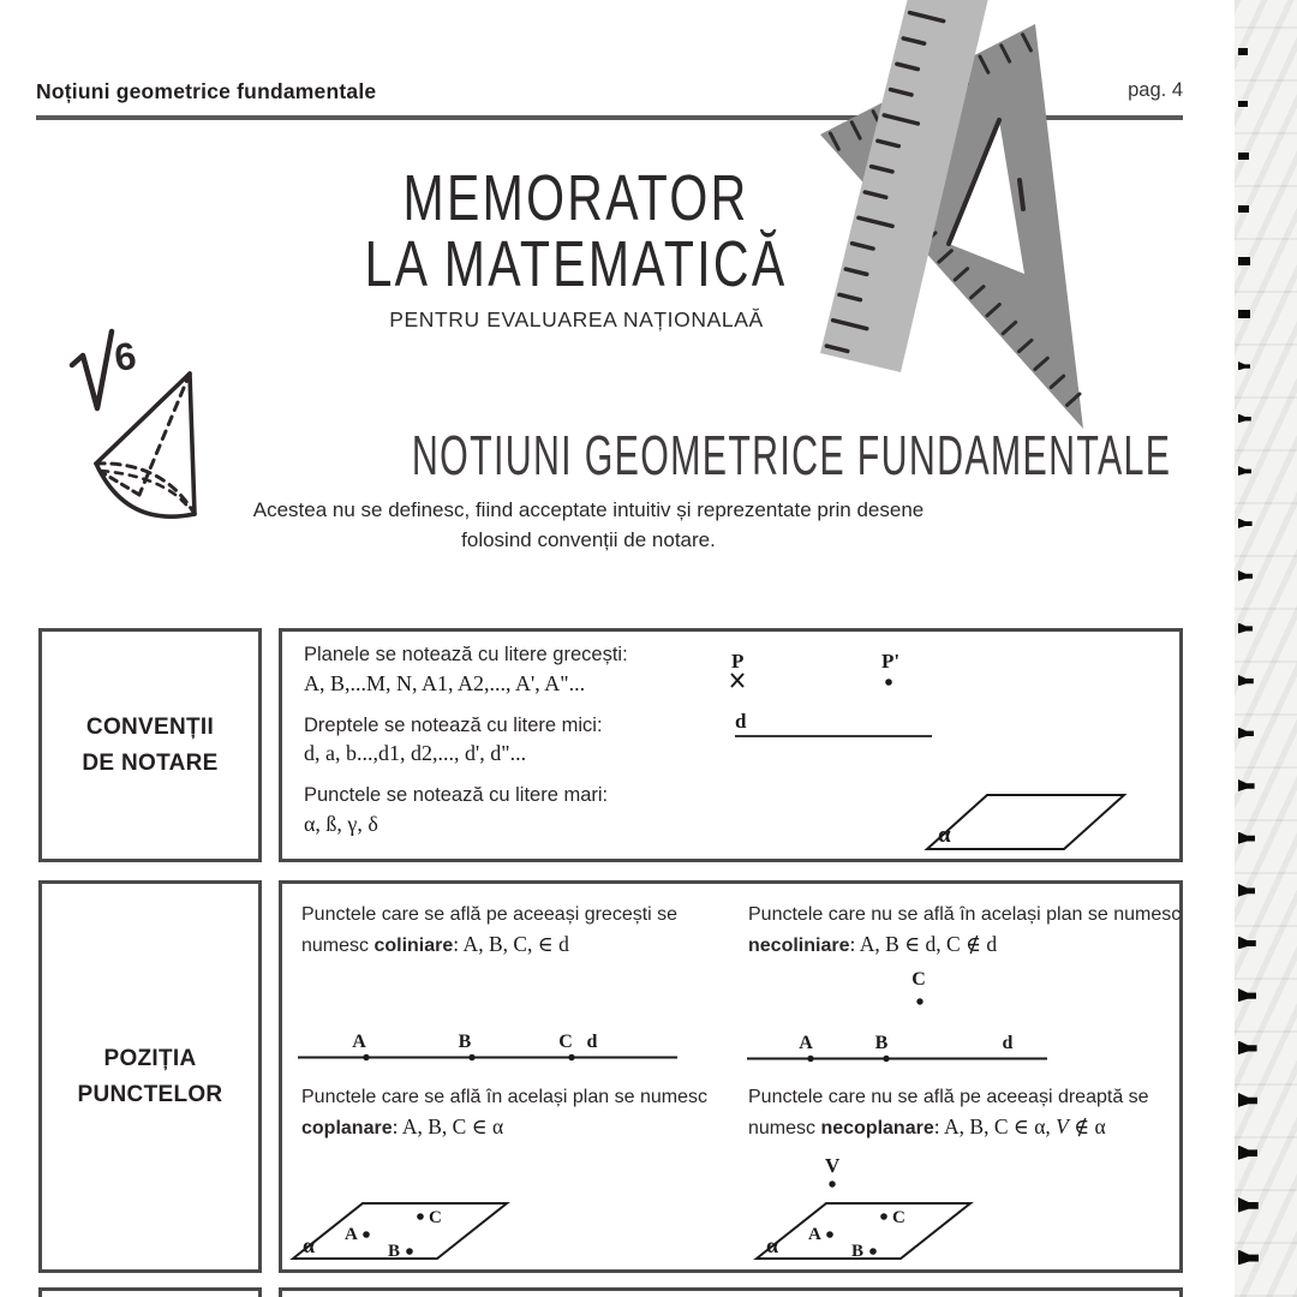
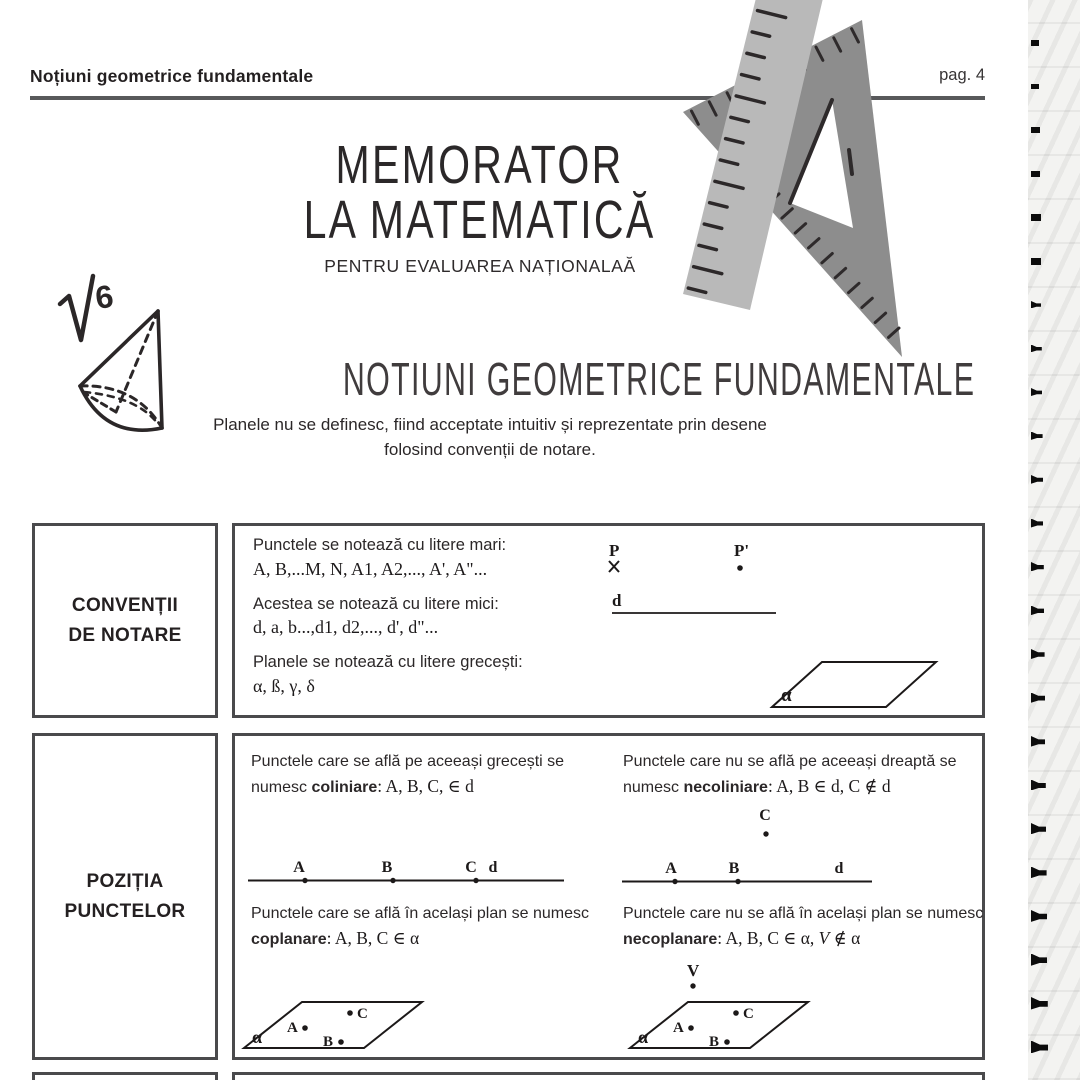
  Noțiuni geometrice fundamentale
  pag. 4
  MEMORATOR
  LA MATEMATICĂ
  PENTRU EVALUAREA NAȚIONALAĂ
  NOTIUNI GEOMETRICE FUNDAMENTALE
- Acestea nu se definesc, fiind acceptate intuitiv și reprezentate prin desene
+ Planele nu se definesc, fiind acceptate intuitiv și reprezentate prin desene
  folosind convenții de notare.
  CONVENȚII
  DE NOTARE
- Planele se notează cu litere grecești:
+ Punctele se notează cu litere mari:
  A, B,...M, N, A1, A2,..., A', A"...
- Dreptele se notează cu litere mici:
+ Acestea se notează cu litere mici:
  d, a, b...,d1, d2,..., d', d"...
- Punctele se notează cu litere mari:
+ Planele se notează cu litere grecești:
  α, ß, γ, δ
  P
  P'
  d
  α
  POZIȚIA
  PUNCTELOR
  Punctele care se află pe aceeași grecești se numesc coliniare: A, B, C, ∈ d
- Punctele care nu se află în același plan se numesc necoliniare: A, B ∈ d, C ∉ d
+ Punctele care nu se află pe aceeași dreaptă se numesc necoliniare: A, B ∈ d, C ∉ d
  Punctele care se află în același plan se numesc coplanare: A, B, C ∈ α
- Punctele care nu se află pe aceeași dreaptă se numesc necoplanare: A, B, C ∈ α, V ∉ α
+ Punctele care nu se află în același plan se numesc necoplanare: A, B, C ∈ α, V ∉ α
  A
  B
  C
  d
  C
  A
  B
  d
  α
  A
  B
  C
  V
  α
  A
  B
  C
